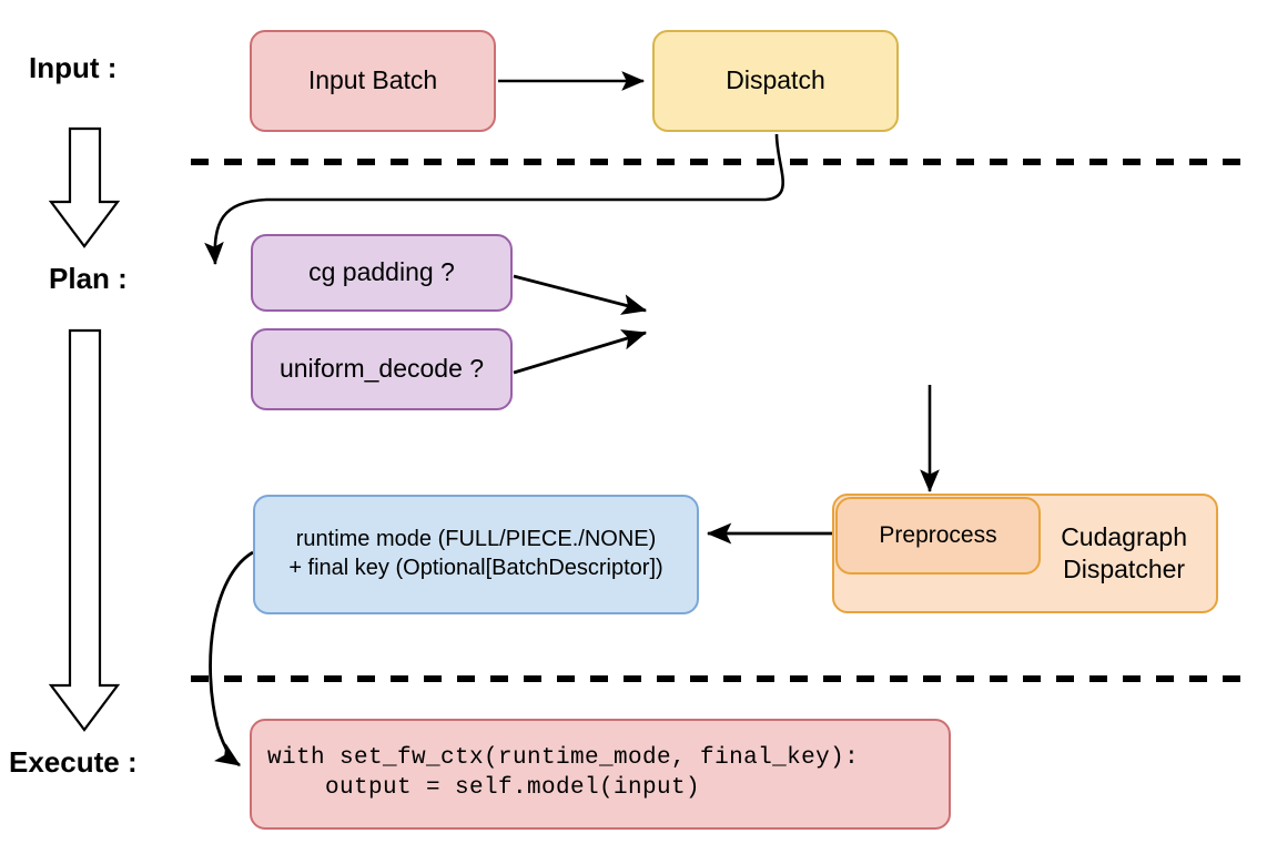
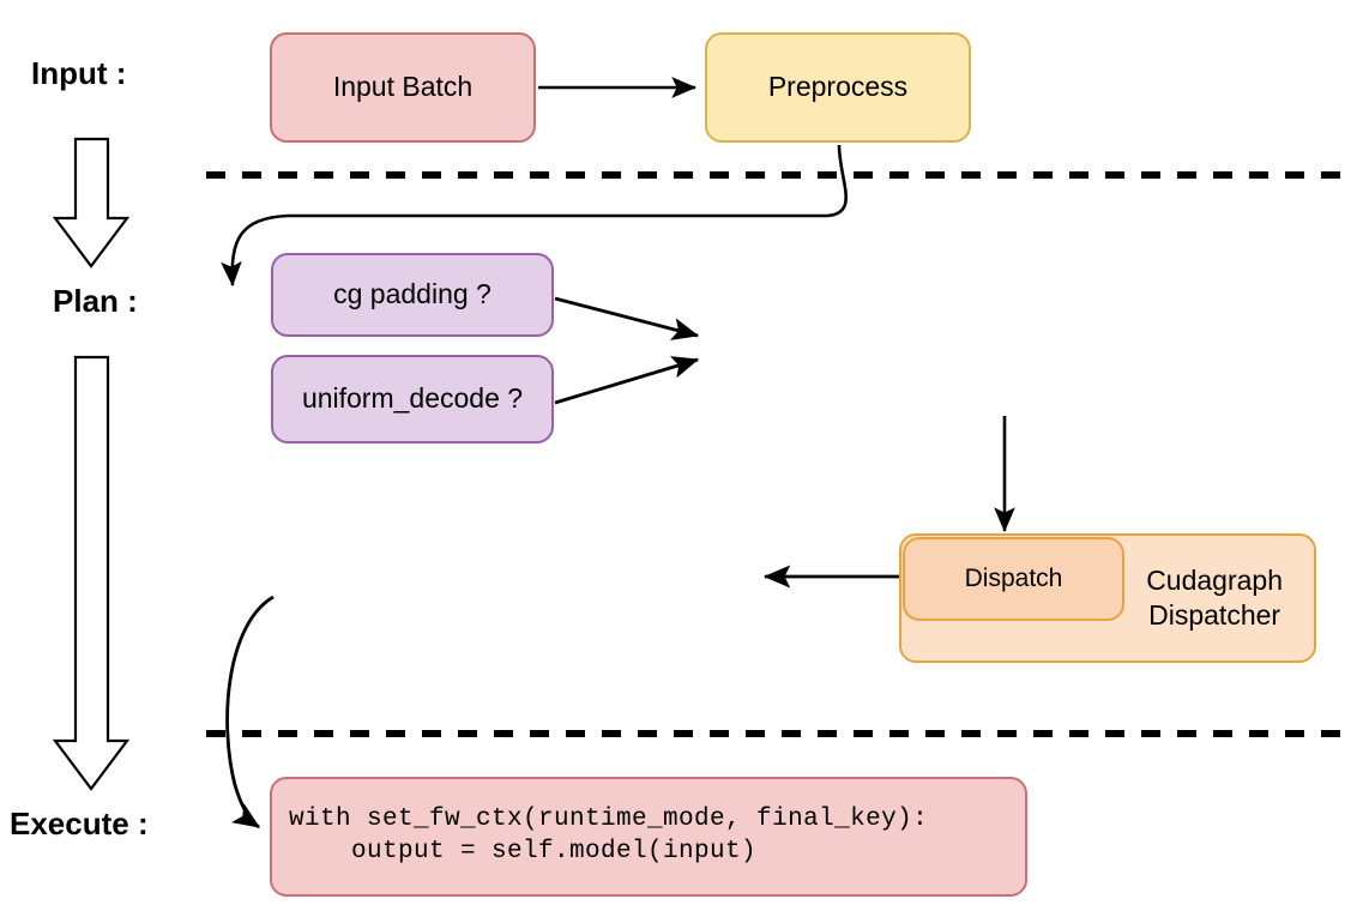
  Input :
  Plan :
  Execute :
  Input Batch
- Dispatch
+ Preprocess
  cg padding ?
  uniform_decode ?
  Cudagraph
  Dispatcher
- Preprocess
+ Dispatch
- runtime mode (FULL/PIECE./NONE)
- + final key (Optional[BatchDescriptor])
  with set_fw_ctx(runtime_mode, final_key):
  output = self.model(input)
